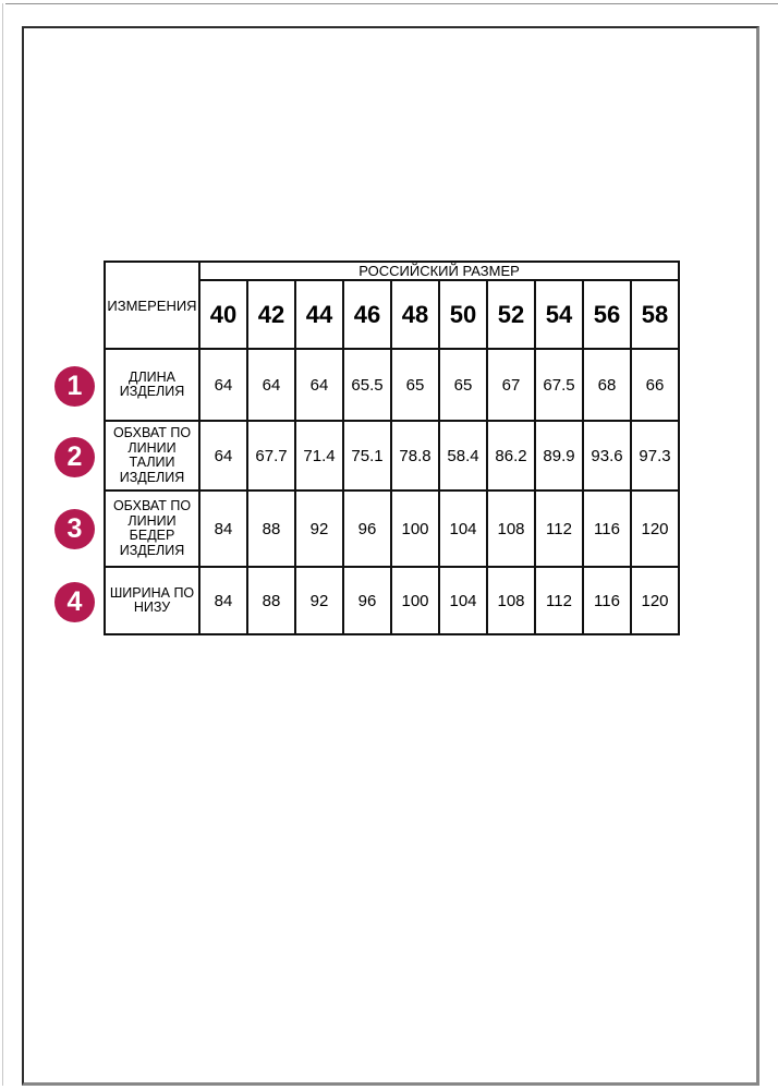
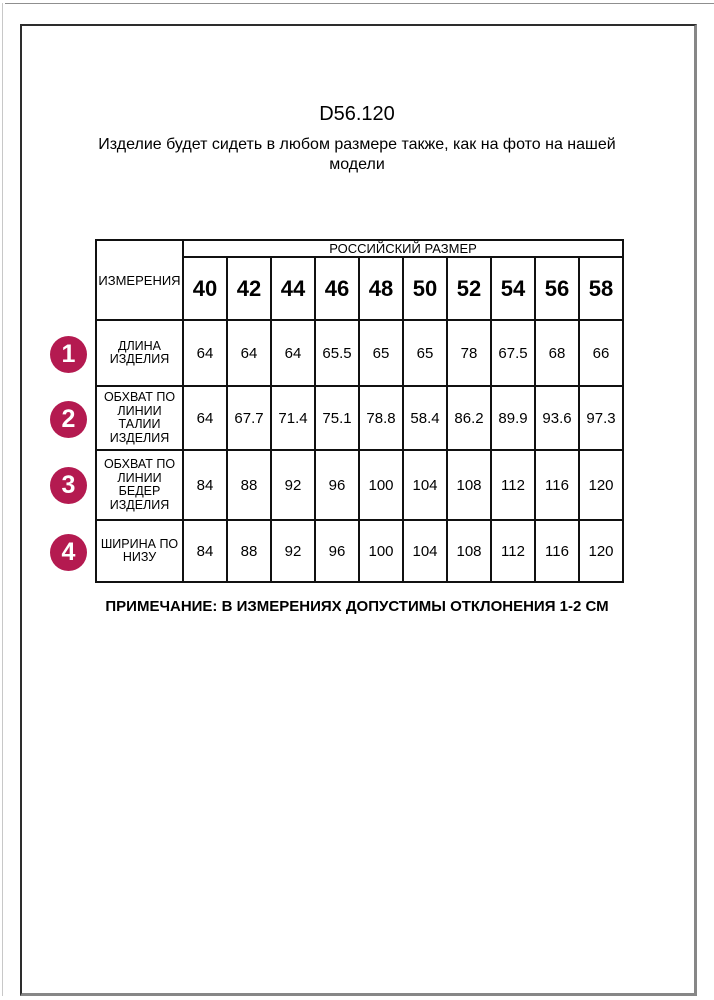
+ D56.120
+ Изделие будет сидеть в любом размере также, как на фото на нашей
+ модели
  ИЗМЕРЕНИЯ	РОССИЙСКИЙ РАЗМЕР
  40	42	44	46	48	50	52	54	56	58
- ДЛИНА ИЗДЕЛИЯ	64	64	64	65.5	65	65	67	67.5	68	66
+ ДЛИНА ИЗДЕЛИЯ	64	64	64	65.5	65	65	78	67.5	68	66
  ОБХВАТ ПО ЛИНИИ ТАЛИИ ИЗДЕЛИЯ	64	67.7	71.4	75.1	78.8	58.4	86.2	89.9	93.6	97.3
  ОБХВАТ ПО ЛИНИИ БЕДЕР ИЗДЕЛИЯ	84	88	92	96	100	104	108	112	116	120
  ШИРИНА ПО НИЗУ	84	88	92	96	100	104	108	112	116	120
  1
  2
  3
  4
+ ПРИМЕЧАНИЕ: В ИЗМЕРЕНИЯХ ДОПУСТИМЫ ОТКЛОНЕНИЯ 1-2 СМ
